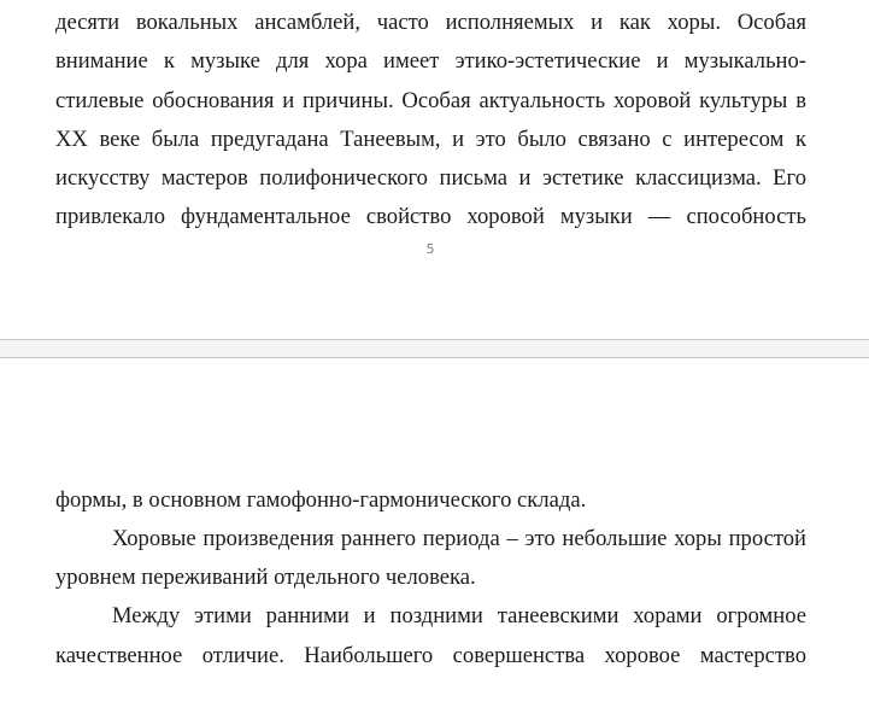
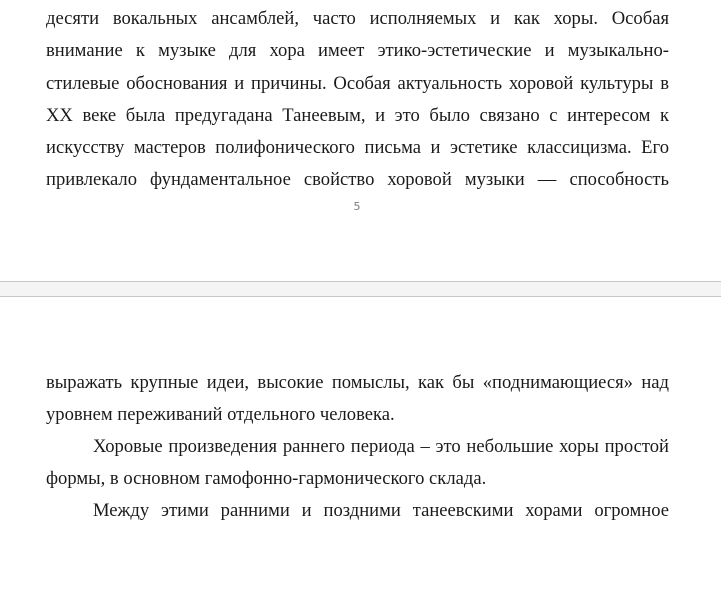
  десяти вокальных ансамблей, часто исполняемых и как хоры. Особая
  внимание к музыке для хора имеет этико-эстетические и музыкально-
  стилевые обоснования и причины. Особая актуальность хоровой культуры в
  XX веке была предугадана Танеевым, и это было связано с интересом к
  искусству мастеров полифонического письма и эстетике классицизма. Его
  привлекало фундаментальное свойство хоровой музыки — способность
  5
+ выражать крупные идеи, высокие помыслы, как бы «поднимающиеся» над
- формы, в основном гамофонно-гармонического склада.
+ уровнем переживаний отдельного человека.
  Хоровые произведения раннего периода – это небольшие хоры простой
- уровнем переживаний отдельного человека.
+ формы, в основном гамофонно-гармонического склада.
  Между этими ранними и поздними танеевскими хорами огромное
- качественное отличие. Наибольшего совершенства хоровое мастерство
